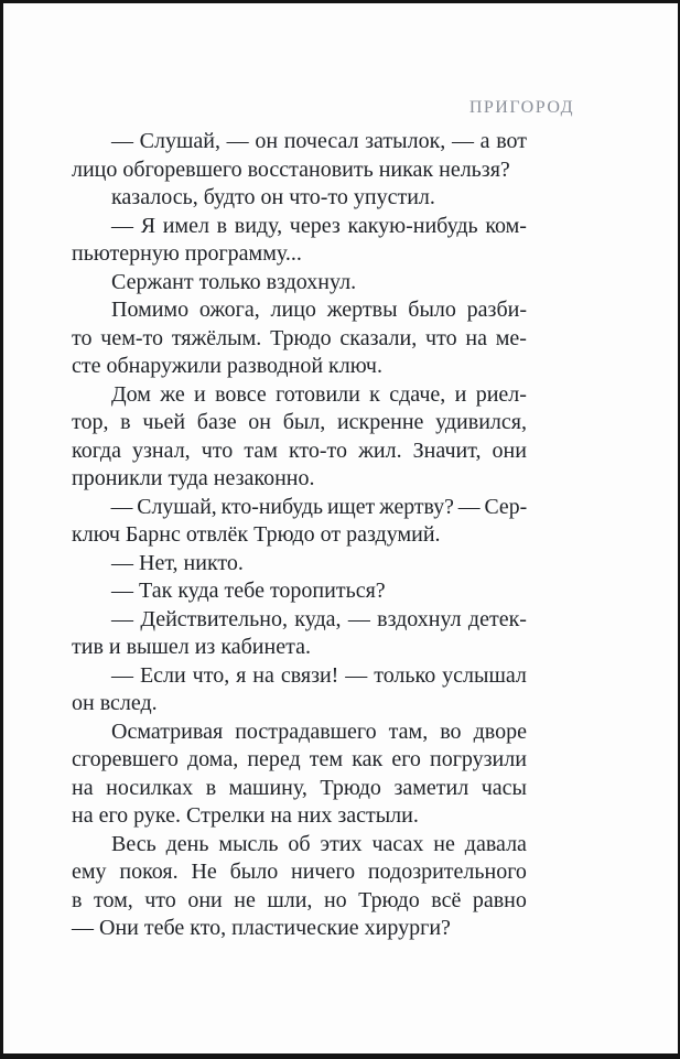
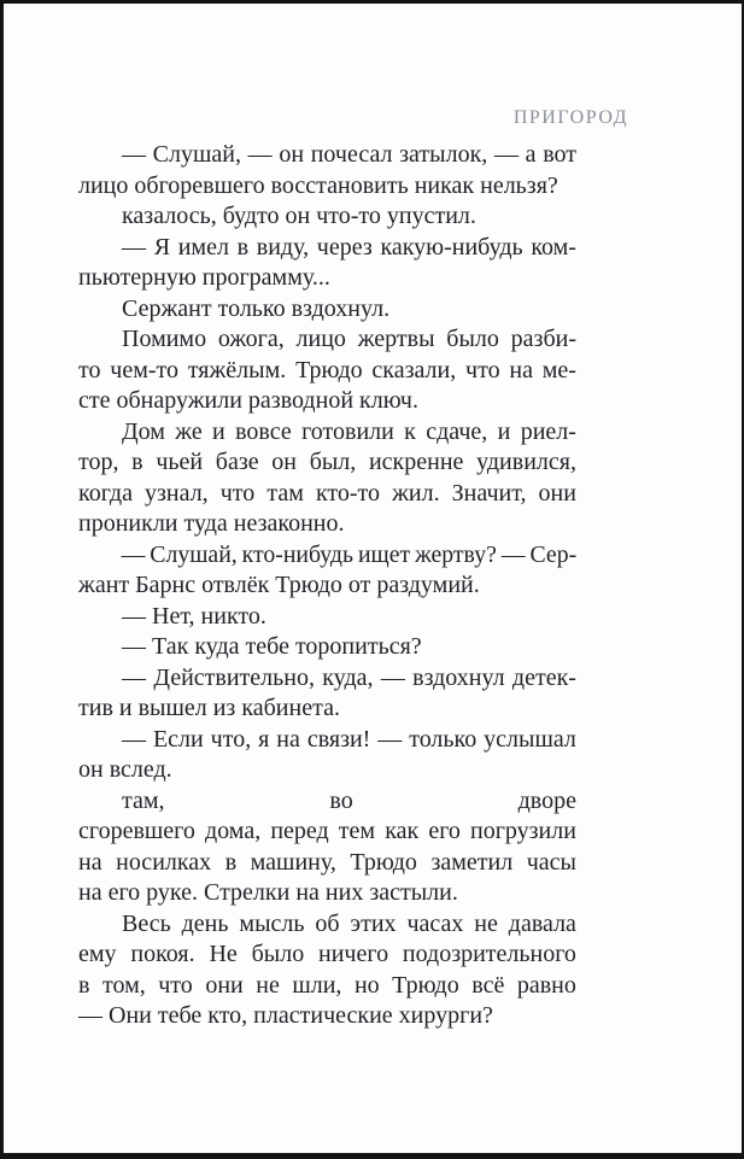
  ПРИГОРОД
  —
  Слушай,
  —
  он
  почесал
  затылок,
  —
  а
  вот
  лицо обгоревшего восстановить никак нельзя?
  казалось, будто он что-то упустил.
  —
  Я
  имел
  в
  виду,
  через
  какую-нибудь
  ком-
  пьютерную программу...
  Сержант только вздохнул.
  Помимо
  ожога,
  лицо
  жертвы
  было
  разби-
  то
  чем-то
  тяжёлым.
  Трюдо
  сказали,
  что
  на
  ме-
  сте обнаружили разводной ключ.
  Дом
  же
  и
  вовсе
  готовили
  к
  сдаче,
  и
  риел-
  тор,
  в
  чьей
  базе
  он
  был,
  искренне
  удивился,
  когда
  узнал,
  что
  там
  кто-то
  жил.
  Значит,
  они
  проникли туда незаконно.
  —
  Слушай,
  кто-нибудь
  ищет
  жертву?
  —
  Сер-
- ключ Барнс отвлёк Трюдо от раздумий.
+ жант Барнс отвлёк Трюдо от раздумий.
  — Нет, никто.
  — Так куда тебе торопиться?
  —
  Действительно,
  куда,
  —
  вздохнул
  детек-
  тив и вышел из кабинета.
  —
  Если
  что,
  я
  на
  связи!
  —
  только
  услышал
  он вслед.
- Осматривая
- пострадавшего
  там,
  во
  дворе
  сгоревшего
  дома,
  перед
  тем
  как
  его
  погрузили
  на
  носилках
  в
  машину,
  Трюдо
  заметил
  часы
  на его руке. Стрелки на них застыли.
  Весь
  день
  мысль
  об
  этих
  часах
  не
  давала
  ему
  покоя.
  Не
  было
  ничего
  подозрительного
  в
  том,
  что
  они
  не
  шли,
  но
  Трюдо
  всё
  равно
  — Они тебе кто, пластические хирурги?
